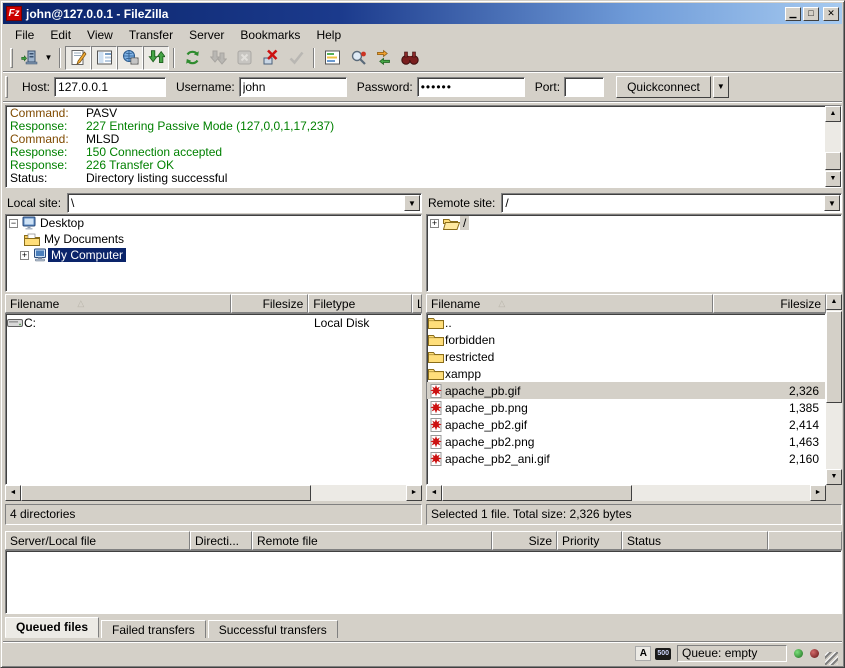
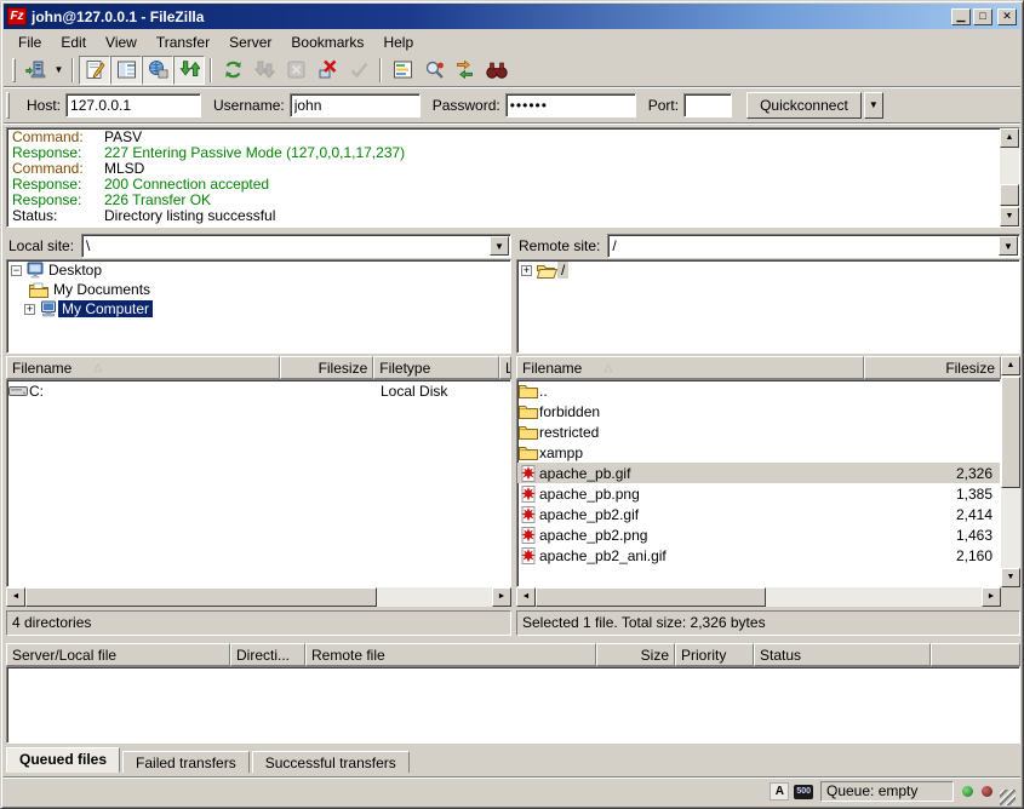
  Fz
  john@127.0.0.1 - FileZilla
  ▁
  □
  ✕
  File
  Edit
  View
  Transfer
  Server
  Bookmarks
  Help
  ▼
  Host:
  127.0.0.1
  Username:
  john
  Password:
  ••••••
  Port:
  Quickconnect
  ▼
  Command:
  PASV
  Response:
  227 Entering Passive Mode (127,0,0,1,17,237)
  Command:
  MLSD
  Response:
- 150 Connection accepted
+ 200 Connection accepted
  Response:
  226 Transfer OK
  Status:
  Directory listing successful
  Local site:
  \
  ▼
  −
  Desktop
  My Documents
  +
  My Computer
  Filename
  Filesize
  Filetype
  L
  C:
  Local Disk
  4 directories
  Remote site:
  /
  ▼
  +
  /
  Filename
  Filesize
  ..
  forbidden
  restricted
  xampp
  apache_pb.gif
  2,326
  apache_pb.png
  1,385
  apache_pb2.gif
  2,414
  apache_pb2.png
  1,463
  apache_pb2_ani.gif
  2,160
  Selected 1 file. Total size: 2,326 bytes
  Server/Local file
  Directi...
  Remote file
  Size
  Priority
  Status
  Queued files
  Failed transfers
  Successful transfers
  A
  Queue: empty
